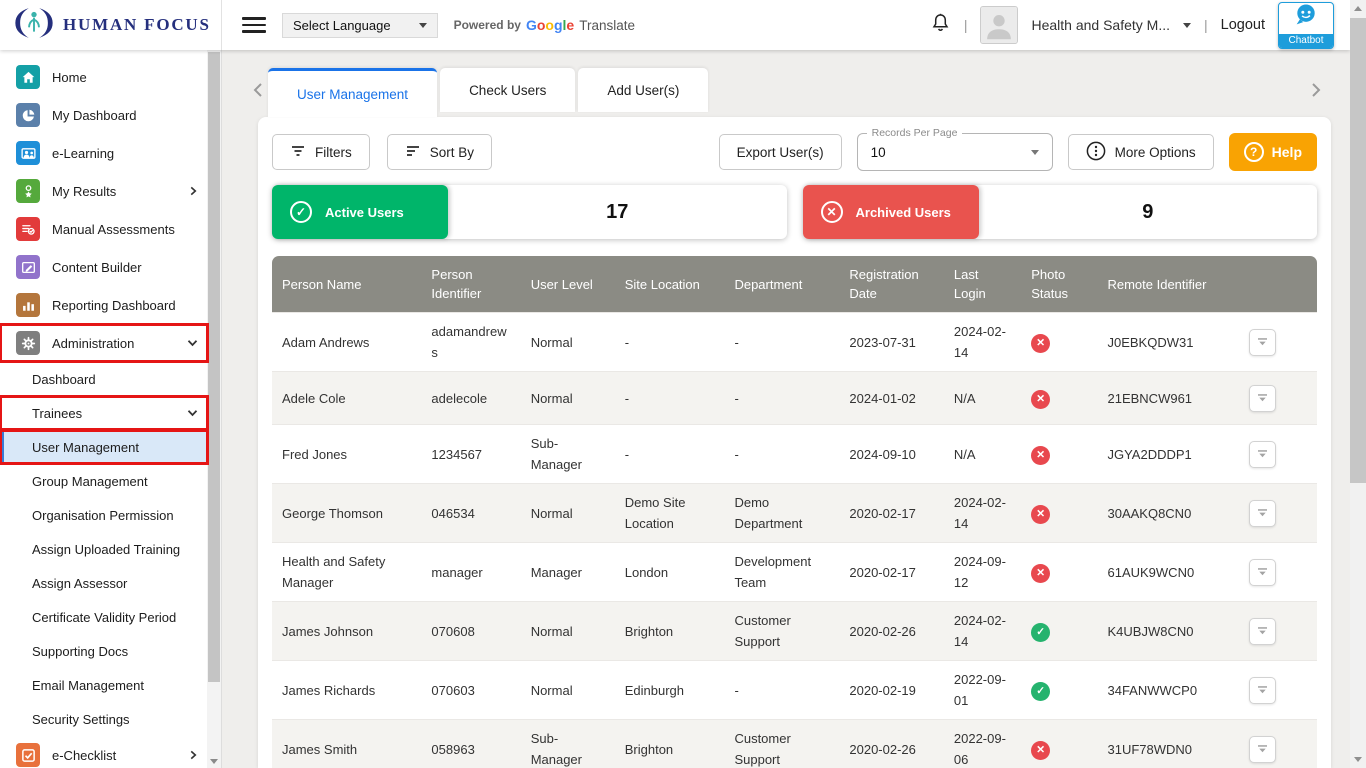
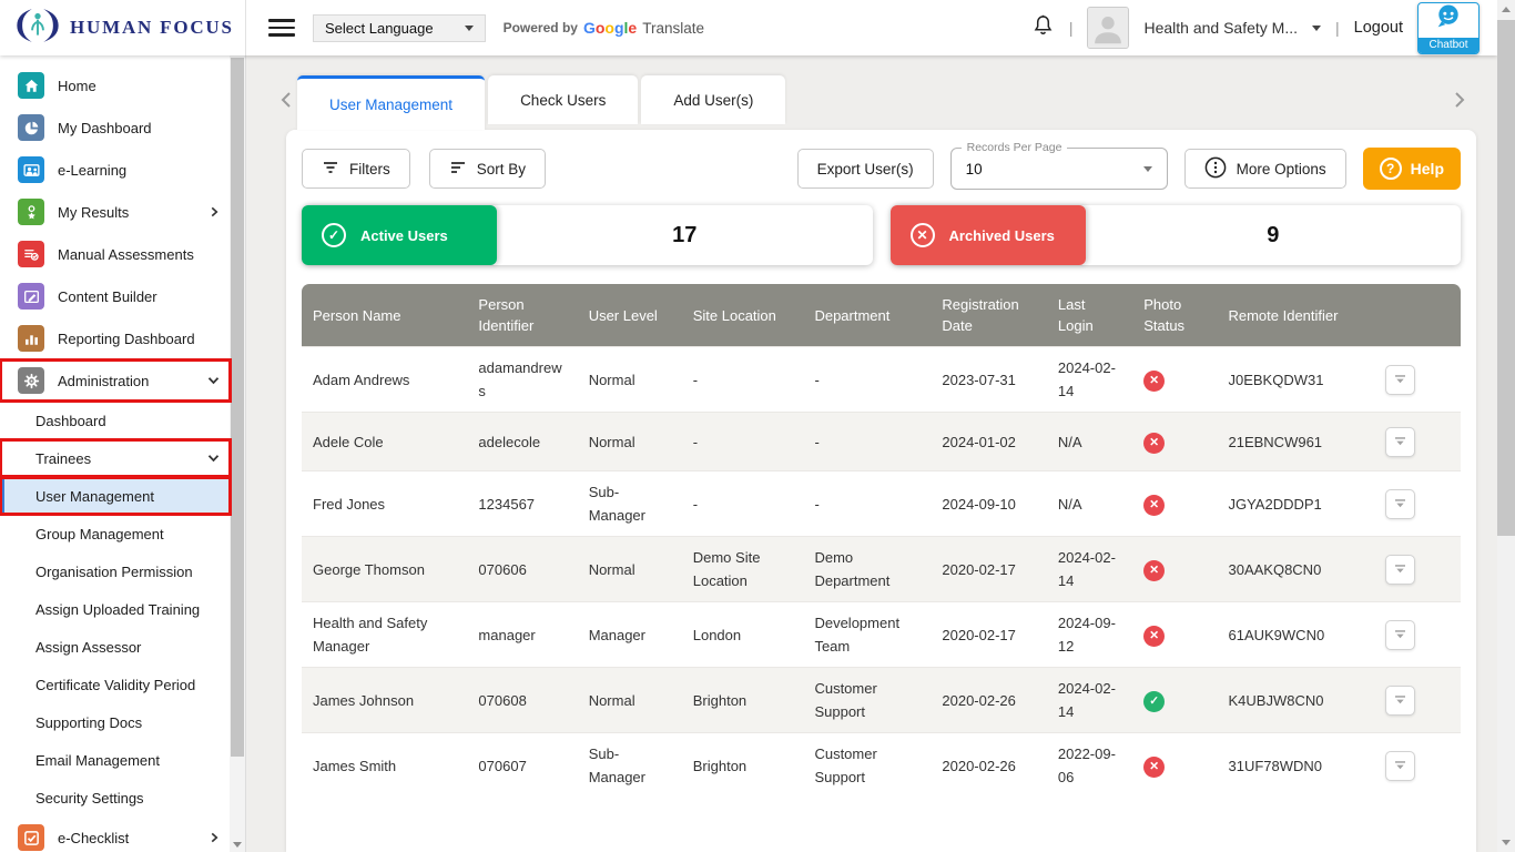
  HUMAN FOCUS
  Select Language
  Powered by
  Google
  Translate
  |
  Health and Safety M...
  |
  Logout
  Chatbot
  Home
  My Dashboard
  e-Learning
  My Results
  Manual Assessments
  Content Builder
  Reporting Dashboard
  Administration
  Dashboard
  Trainees
  User Management
  Group Management
  Organisation Permission
  Assign Uploaded Training
  Assign Assessor
  Certificate Validity Period
  Supporting Docs
  Email Management
  Security Settings
  e-Checklist
  User Management
  Check Users
  Add User(s)
  Filters
  Sort By
  Export User(s)
  Records Per Page
  10
  More Options
  ?
  Help
  ✓
  Active Users
  17
  ✕
  Archived Users
  9
  Person Name	Person Identifier	User Level	Site Location	Department	Registration Date	Last Login	Photo Status	Remote Identifier
  Adam Andrews	adamandrews	Normal	-	-	2023-07-31	2024-02-14	✕	J0EBKQDW31
  Adele Cole	adelecole	Normal	-	-	2024-01-02	N/A	✕	21EBNCW961
  Fred Jones	1234567	Sub-Manager	-	-	2024-09-10	N/A	✕	JGYA2DDDP1
- George Thomson	046534	Normal	Demo Site Location	Demo Department	2020-02-17	2024-02-14	✕	30AAKQ8CN0
+ George Thomson	070606	Normal	Demo Site Location	Demo Department	2020-02-17	2024-02-14	✕	30AAKQ8CN0
  Health and Safety Manager	manager	Manager	London	Development Team	2020-02-17	2024-09-12	✕	61AUK9WCN0
  James Johnson	070608	Normal	Brighton	Customer Support	2020-02-26	2024-02-14	✓	K4UBJW8CN0
- James Richards	070603	Normal	Edinburgh	-	2020-02-19	2022-09-01	✓	34FANWWCP0
- James Smith	058963	Sub-Manager	Brighton	Customer Support	2020-02-26	2022-09-06	✕	31UF78WDN0
+ James Smith	070607	Sub-Manager	Brighton	Customer Support	2020-02-26	2022-09-06	✕	31UF78WDN0
